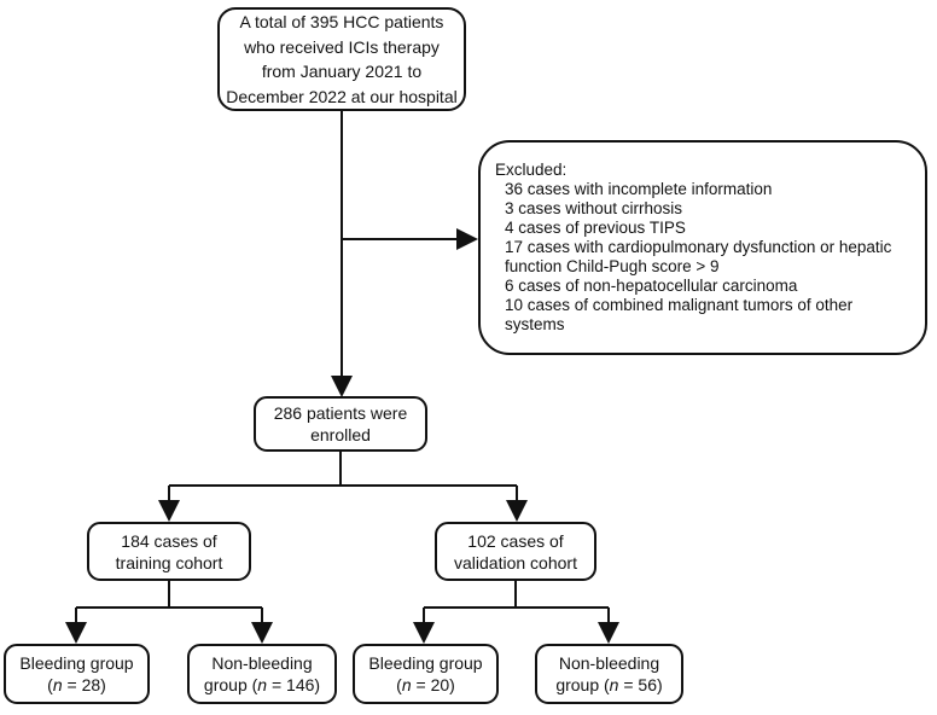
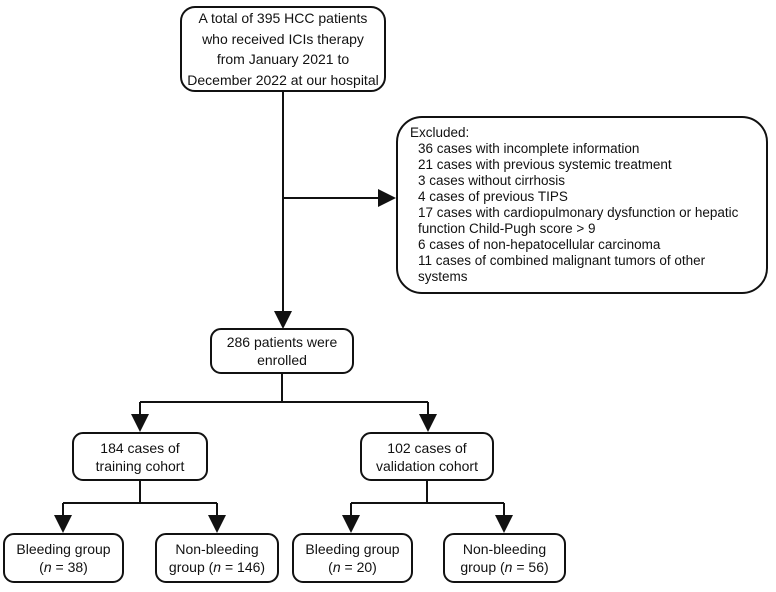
  A total of 395 HCC patients
  who received ICIs therapy
  from January 2021 to
  December 2022 at our hospital
  Excluded:
  36 cases with incomplete information
+ 21 cases with previous systemic treatment
  3 cases without cirrhosis
  4 cases of previous TIPS
  17 cases with cardiopulmonary dysfunction or hepatic
  function Child-Pugh score > 9
  6 cases of non-hepatocellular carcinoma
- 10 cases of combined malignant tumors of other systems
+ 11 cases of combined malignant tumors of other systems
  286 patients were
  enrolled
  184 cases of
  training cohort
  102 cases of
  validation cohort
  Bleeding group
- (n = 28)
+ (n = 38)
  Non-bleeding
  group (n = 146)
  Bleeding group
  (n = 20)
  Non-bleeding
  group (n = 56)
